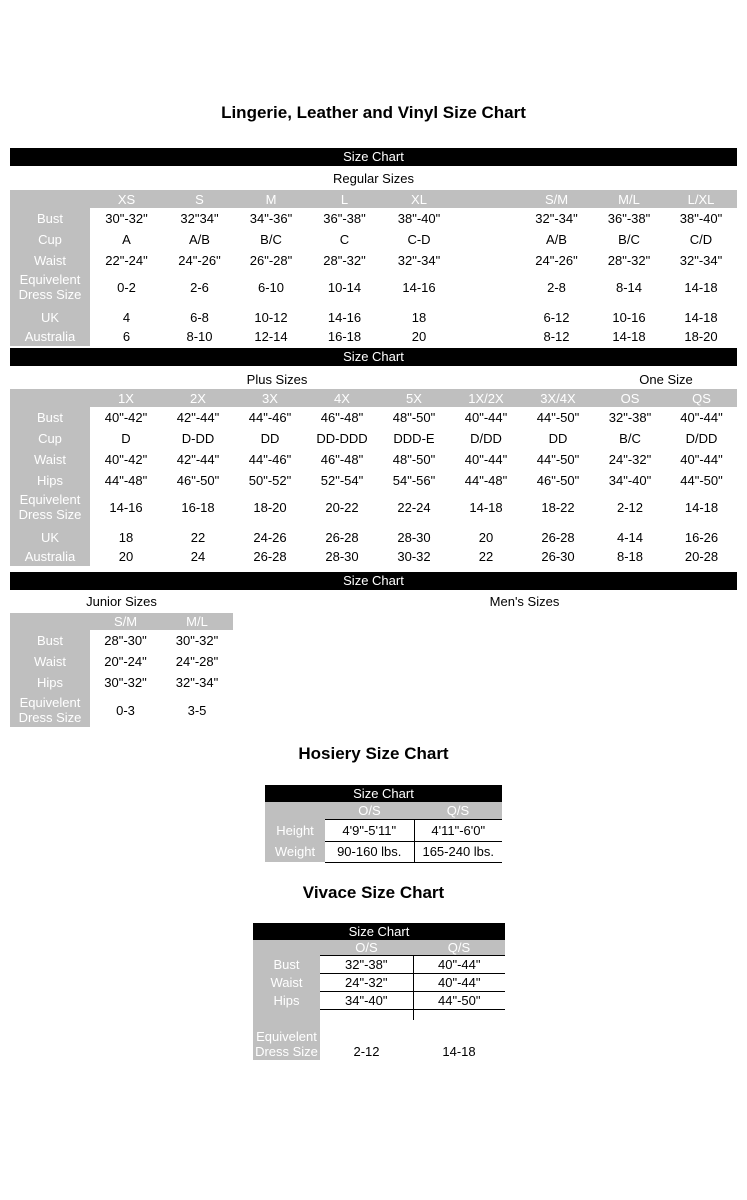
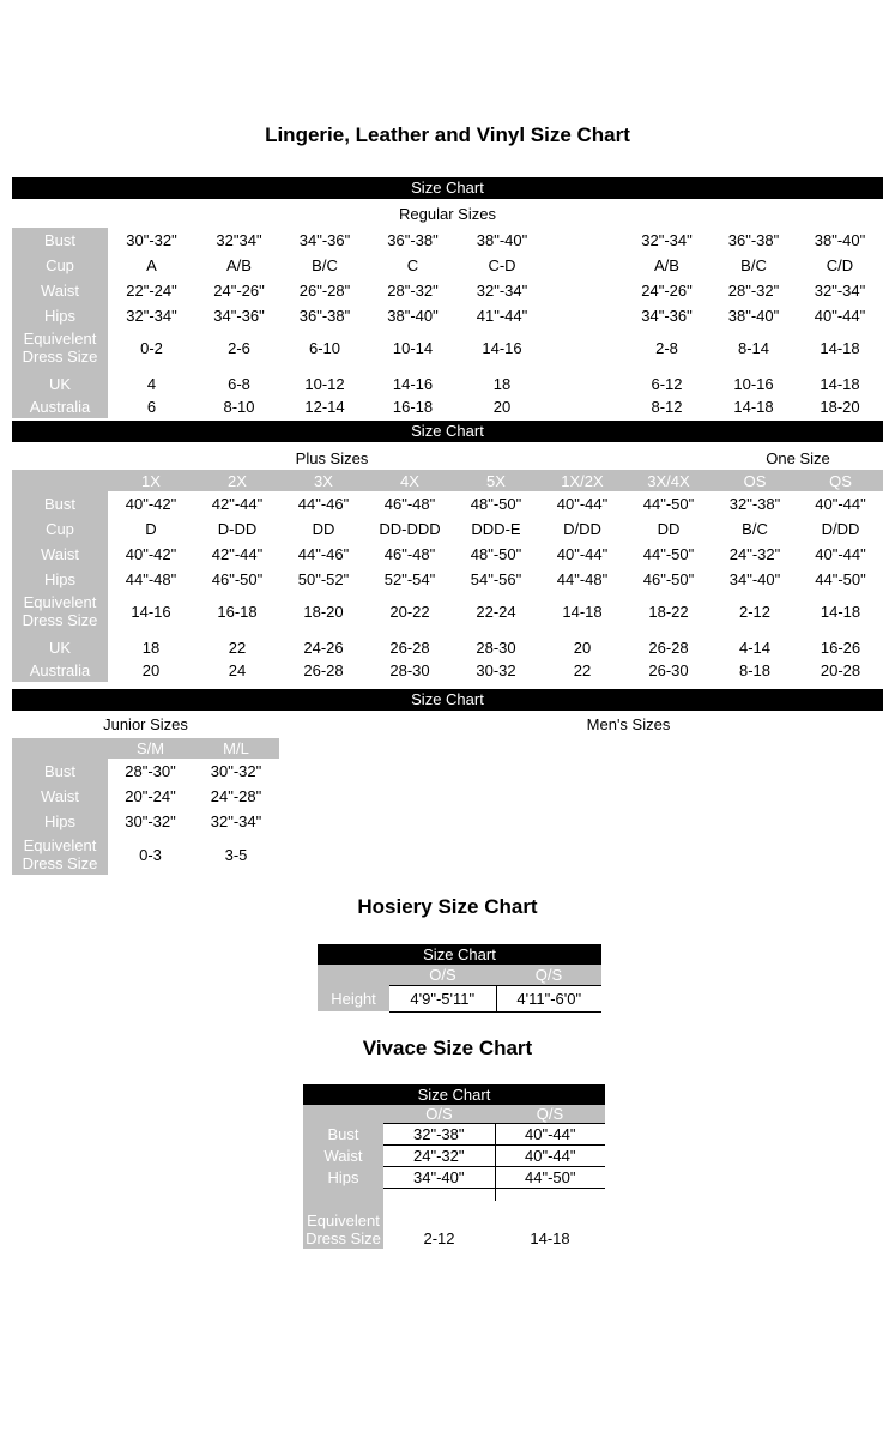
  Lingerie, Leather and Vinyl Size Chart
  Size Chart
  Regular Sizes
- 	XS	S	M	L	XL		S/M	M/L	L/XL
  Bust	30"-32"	32"34"	34"-36"	36"-38"	38"-40"		32"-34"	36"-38"	38"-40"
  Cup	A	A/B	B/C	C	C-D		A/B	B/C	C/D
  Waist	22"-24"	24"-26"	26"-28"	28"-32"	32"-34"		24"-26"	28"-32"	32"-34"
+ Hips	32"-34"	34"-36"	36"-38"	38"-40"	41"-44"		34"-36"	38"-40"	40"-44"
  Equivelent Dress Size	0-2	2-6	6-10	10-14	14-16		2-8	8-14	14-18
  UK	4	6-8	10-12	14-16	18		6-12	10-16	14-18
  Australia	6	8-10	12-14	16-18	20		8-12	14-18	18-20
  Size Chart
  Plus Sizes
  One Size
  	1X	2X	3X	4X	5X	1X/2X	3X/4X	OS	QS
  Bust	40"-42"	42"-44"	44"-46"	46"-48"	48"-50"	40"-44"	44"-50"	32"-38"	40"-44"
  Cup	D	D-DD	DD	DD-DDD	DDD-E	D/DD	DD	B/C	D/DD
  Waist	40"-42"	42"-44"	44"-46"	46"-48"	48"-50"	40"-44"	44"-50"	24"-32"	40"-44"
  Hips	44"-48"	46"-50"	50"-52"	52"-54"	54"-56"	44"-48"	46"-50"	34"-40"	44"-50"
  Equivelent Dress Size	14-16	16-18	18-20	20-22	22-24	14-18	18-22	2-12	14-18
  UK	18	22	24-26	26-28	28-30	20	26-28	4-14	16-26
  Australia	20	24	26-28	28-30	30-32	22	26-30	8-18	20-28
  Size Chart
  Junior Sizes
  Men's Sizes
  	S/M	M/L
  Bust	28"-30"	30"-32"
  Waist	20"-24"	24"-28"
  Hips	30"-32"	32"-34"
  Equivelent Dress Size	0-3	3-5
  Hosiery Size Chart
  Size Chart
  	O/S	Q/S
  Height	4'9"-5'11"	4'11"-6'0"
- Weight	90-160 lbs.	165-240 lbs.
  Vivace Size Chart
  Size Chart
  	O/S	Q/S
  Bust	32"-38"	40"-44"
  Waist	24"-32"	40"-44"
  Hips	34"-40"	44"-50"
  Equivelent Dress Size	2-12	14-18
